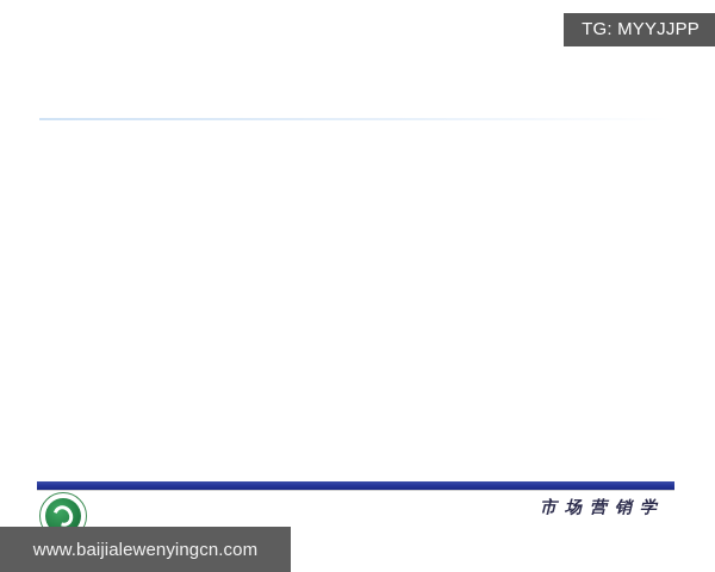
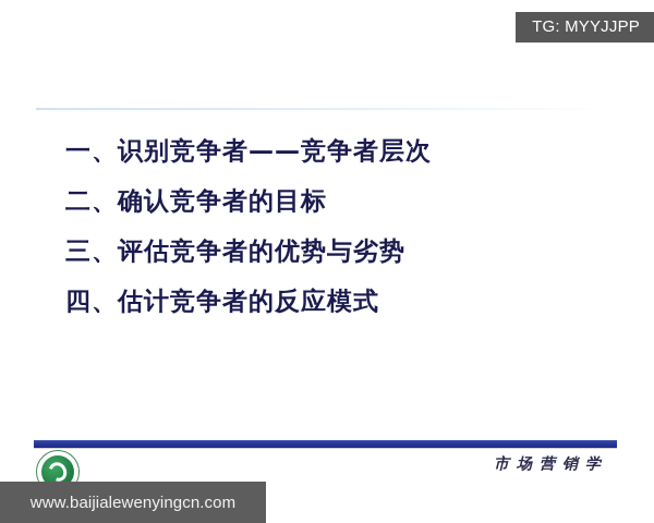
+ 一、识别竞争者——竞争者层次
+ 二、确认竞争者的目标
+ 三、评估竞争者的优势与劣势
+ 四、估计竞争者的反应模式
  市场营销学
  TG: MYYJJPP
  www.baijialewenyingcn.com
